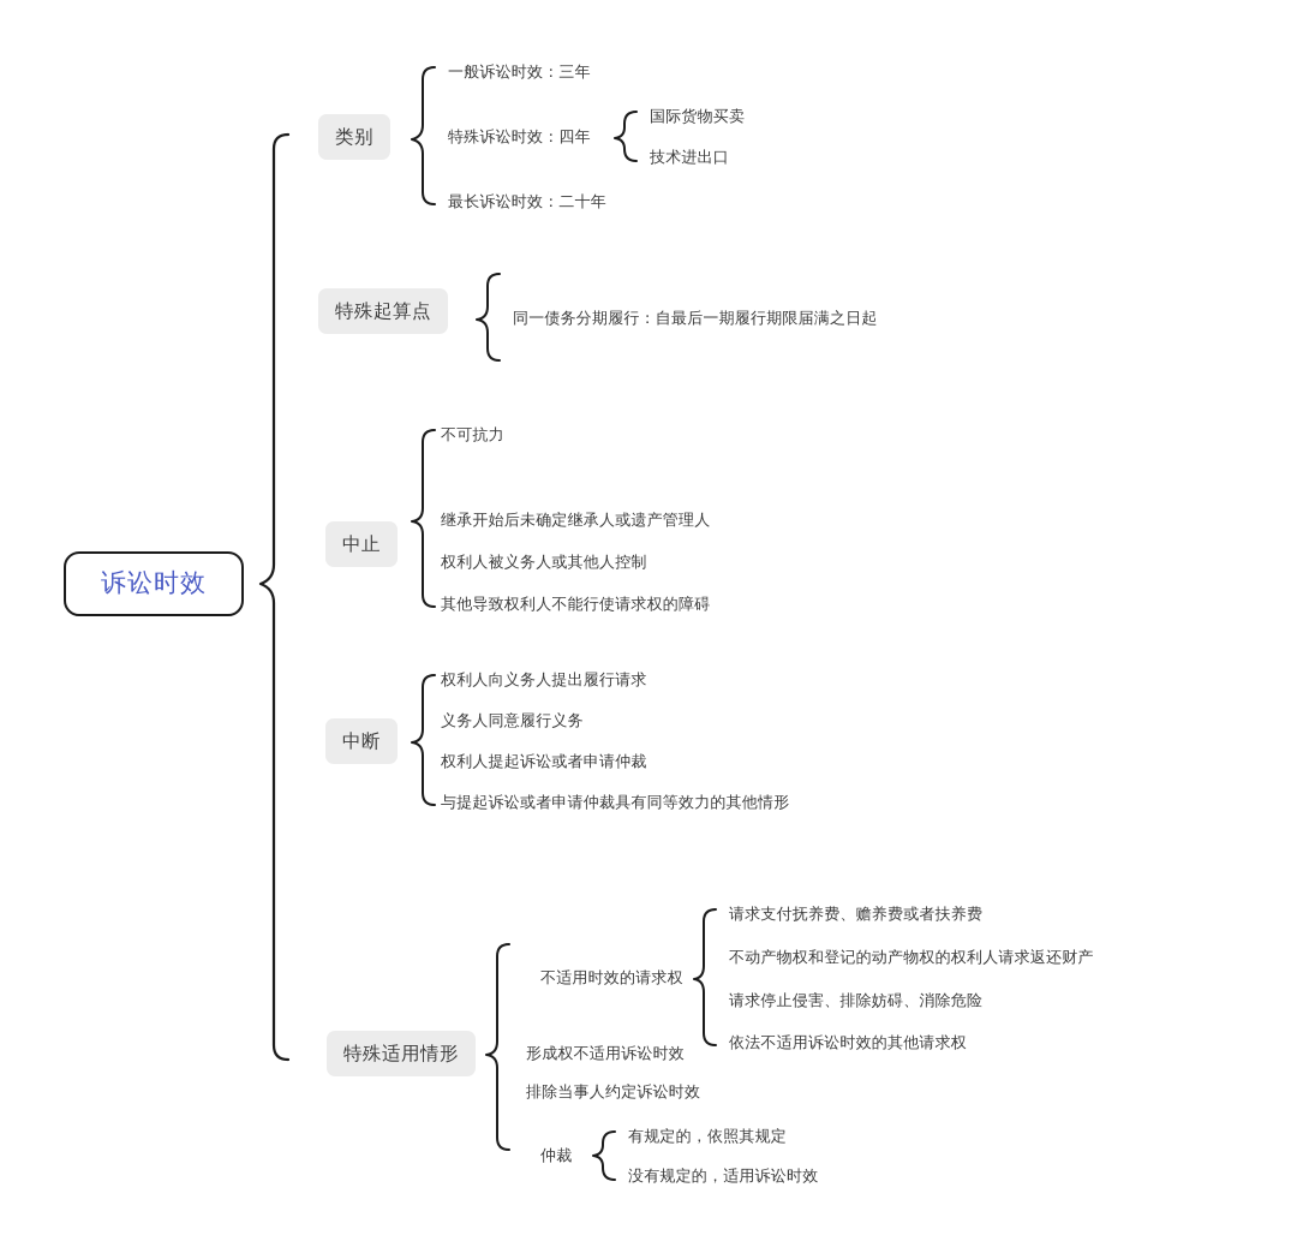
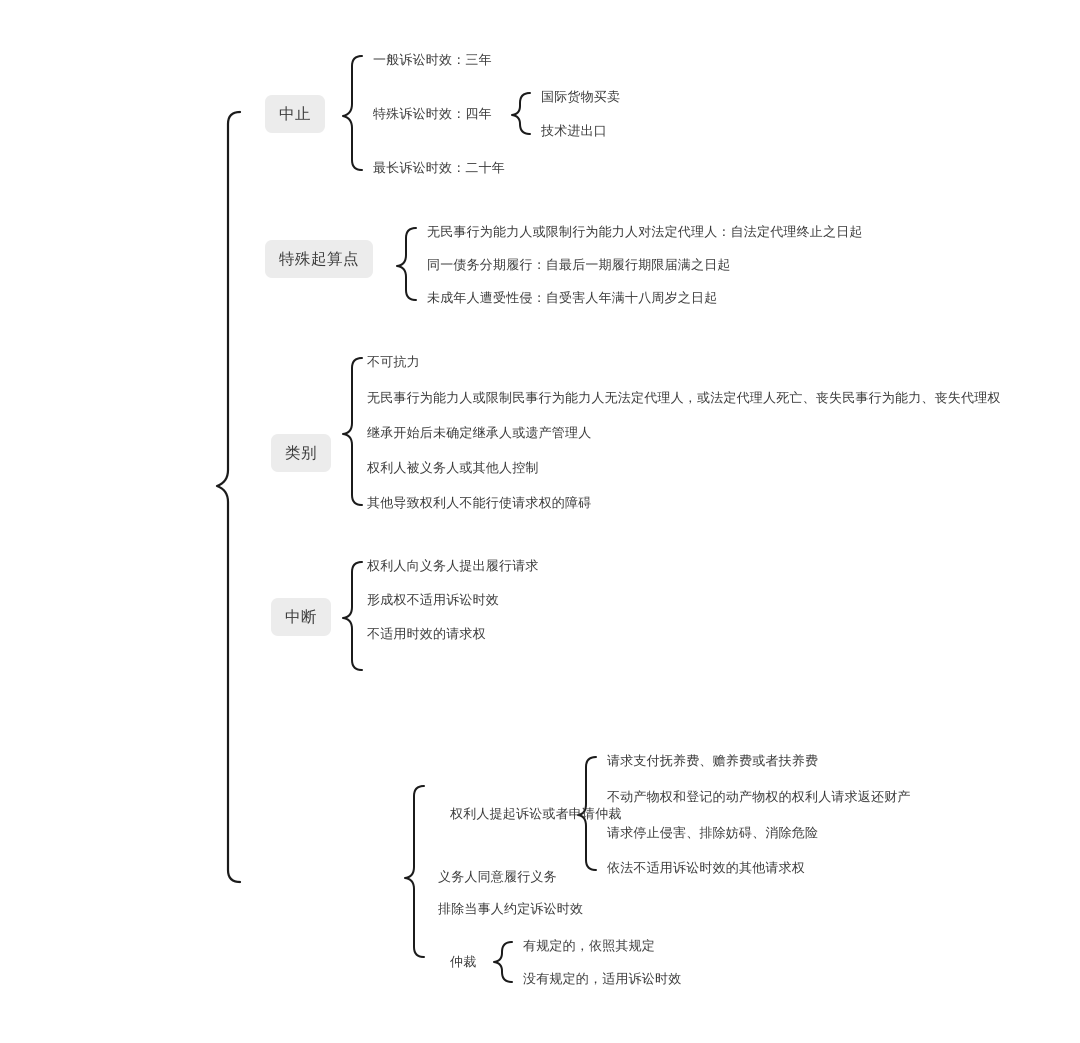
- 诉讼时效
- 类别
+ 中止
  一般诉讼时效：三年
  特殊诉讼时效：四年
  最长诉讼时效：二十年
  国际货物买卖
  技术进出口
  特殊起算点
+ 无民事行为能力人或限制行为能力人对法定代理人：自法定代理终止之日起
  同一债务分期履行：自最后一期履行期限届满之日起
+ 未成年人遭受性侵：自受害人年满十八周岁之日起
- 中止
+ 类别
  不可抗力
+ 无民事行为能力人或限制民事行为能力人无法定代理人，或法定代理人死亡、丧失民事行为能力、丧失代理权
  继承开始后未确定继承人或遗产管理人
  权利人被义务人或其他人控制
  其他导致权利人不能行使请求权的障碍
  中断
  权利人向义务人提出履行请求
- 义务人同意履行义务
+ 形成权不适用诉讼时效
- 权利人提起诉讼或者申请仲裁
+ 不适用时效的请求权
- 与提起诉讼或者申请仲裁具有同等效力的其他情形
- 特殊适用情形
- 不适用时效的请求权
+ 权利人提起诉讼或者申请仲裁
- 形成权不适用诉讼时效
+ 义务人同意履行义务
  排除当事人约定诉讼时效
  仲裁
  请求支付抚养费、赡养费或者扶养费
  不动产物权和登记的动产物权的权利人请求返还财产
  请求停止侵害、排除妨碍、消除危险
  依法不适用诉讼时效的其他请求权
  有规定的，依照其规定
  没有规定的，适用诉讼时效
